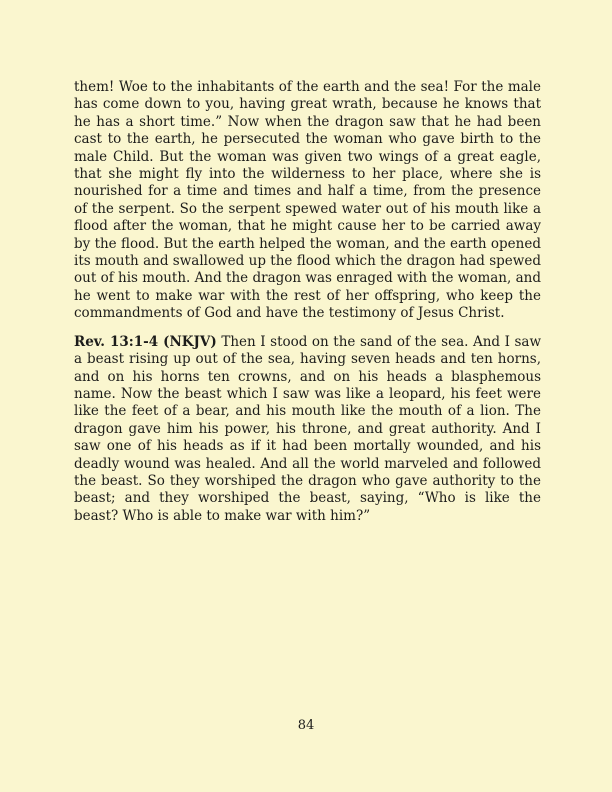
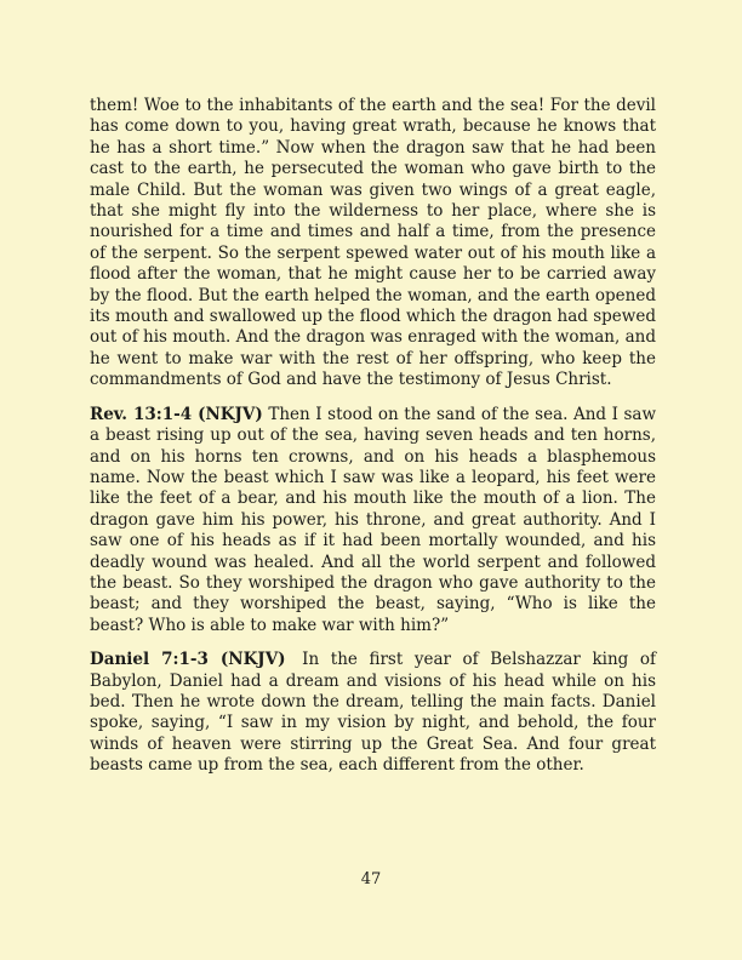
- them! Woe to the inhabitants of the earth and the sea! For the male has come down to you, having great wrath, because he knows that he has a short time.” Now when the dragon saw that he had been cast to the earth, he persecuted the woman who gave birth to the male Child. But the woman was given two wings of a great eagle, that she might fly into the wilderness to her place, where she is nourished for a time and times and half a time, from the presence of the serpent. So the serpent spewed water out of his mouth like a flood after the woman, that he might cause her to be carried away by the flood. But the earth helped the woman, and the earth opened its mouth and swallowed up the flood which the dragon had spewed out of his mouth. And the dragon was enraged with the woman, and he went to make war with the rest of her offspring, who keep the commandments of God and have the testimony of Jesus Christ.
+ them! Woe to the inhabitants of the earth and the sea! For the devil has come down to you, having great wrath, because he knows that he has a short time.” Now when the dragon saw that he had been cast to the earth, he persecuted the woman who gave birth to the male Child. But the woman was given two wings of a great eagle, that she might fly into the wilderness to her place, where she is nourished for a time and times and half a time, from the presence of the serpent. So the serpent spewed water out of his mouth like a flood after the woman, that he might cause her to be carried away by the flood. But the earth helped the woman, and the earth opened its mouth and swallowed up the flood which the dragon had spewed out of his mouth. And the dragon was enraged with the woman, and he went to make war with the rest of her offspring, who keep the commandments of God and have the testimony of Jesus Christ.
- Rev. 13:1-4 (NKJV) Then I stood on the sand of the sea. And I saw a beast rising up out of the sea, having seven heads and ten horns, and on his horns ten crowns, and on his heads a blasphemous name. Now the beast which I saw was like a leopard, his feet were like the feet of a bear, and his mouth like the mouth of a lion. The dragon gave him his power, his throne, and great authority. And I saw one of his heads as if it had been mortally wounded, and his deadly wound was healed. And all the world marveled and followed the beast. So they worshiped the dragon who gave authority to the beast; and they worshiped the beast, saying, “Who is like the beast? Who is able to make war with him?”
+ Rev. 13:1-4 (NKJV) Then I stood on the sand of the sea. And I saw a beast rising up out of the sea, having seven heads and ten horns, and on his horns ten crowns, and on his heads a blasphemous name. Now the beast which I saw was like a leopard, his feet were like the feet of a bear, and his mouth like the mouth of a lion. The dragon gave him his power, his throne, and great authority. And I saw one of his heads as if it had been mortally wounded, and his deadly wound was healed. And all the world serpent and followed the beast. So they worshiped the dragon who gave authority to the beast; and they worshiped the beast, saying, “Who is like the beast? Who is able to make war with him?”
+ Daniel 7:1-3 (NKJV) In the first year of Belshazzar king of Babylon, Daniel had a dream and visions of his head while on his bed. Then he wrote down the dream, telling the main facts. Daniel spoke, saying, “I saw in my vision by night, and behold, the four winds of heaven were stirring up the Great Sea. And four great beasts came up from the sea, each different from the other.
- 84
+ 47
